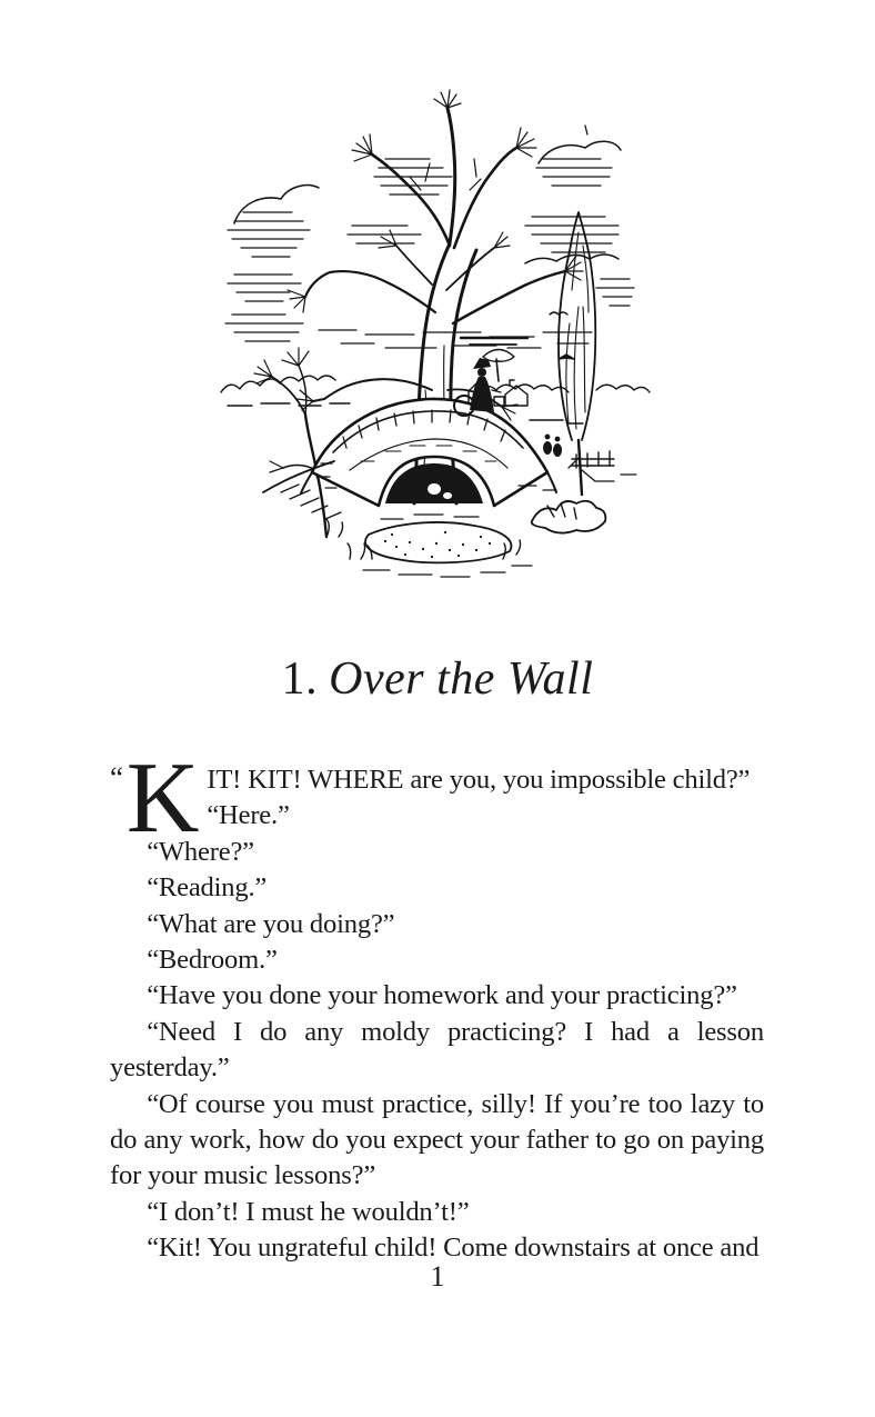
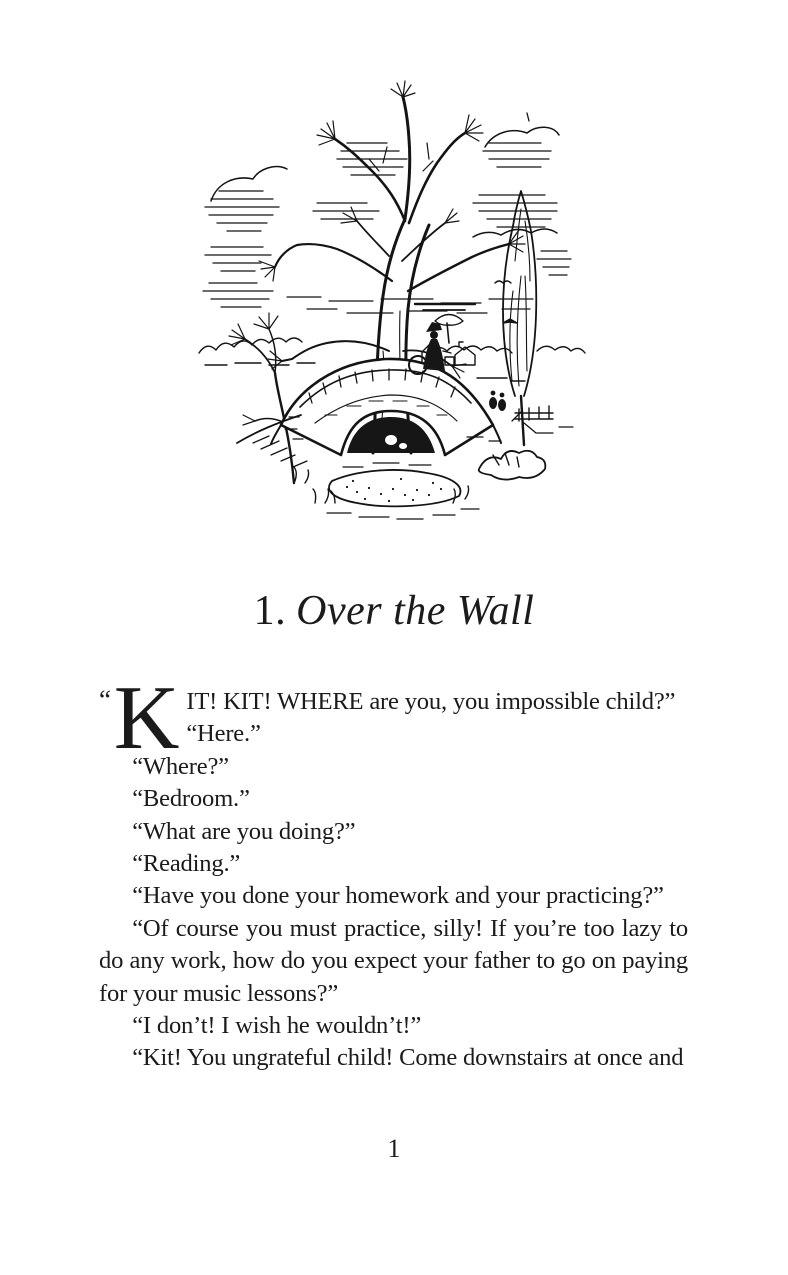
  1. Over the Wall
  “
  K
  IT! KIT! WHERE are you, you impossible child?”
  “Here.”
  “Where?”
- “Reading.”
+ “Bedroom.”
  “What are you doing?”
- “Bedroom.”
+ “Reading.”
  “Have you done your homework and your practicing?”
- “Need I do any moldy practicing? I had a lesson yesterday.”
  “Of course you must practice, silly! If you’re too lazy to do any work, how do you expect your father to go on paying for your music lessons?”
- “I don’t! I must he wouldn’t!”
+ “I don’t! I wish he wouldn’t!”
  “Kit! You ungrateful child! Come downstairs at once and
  1
